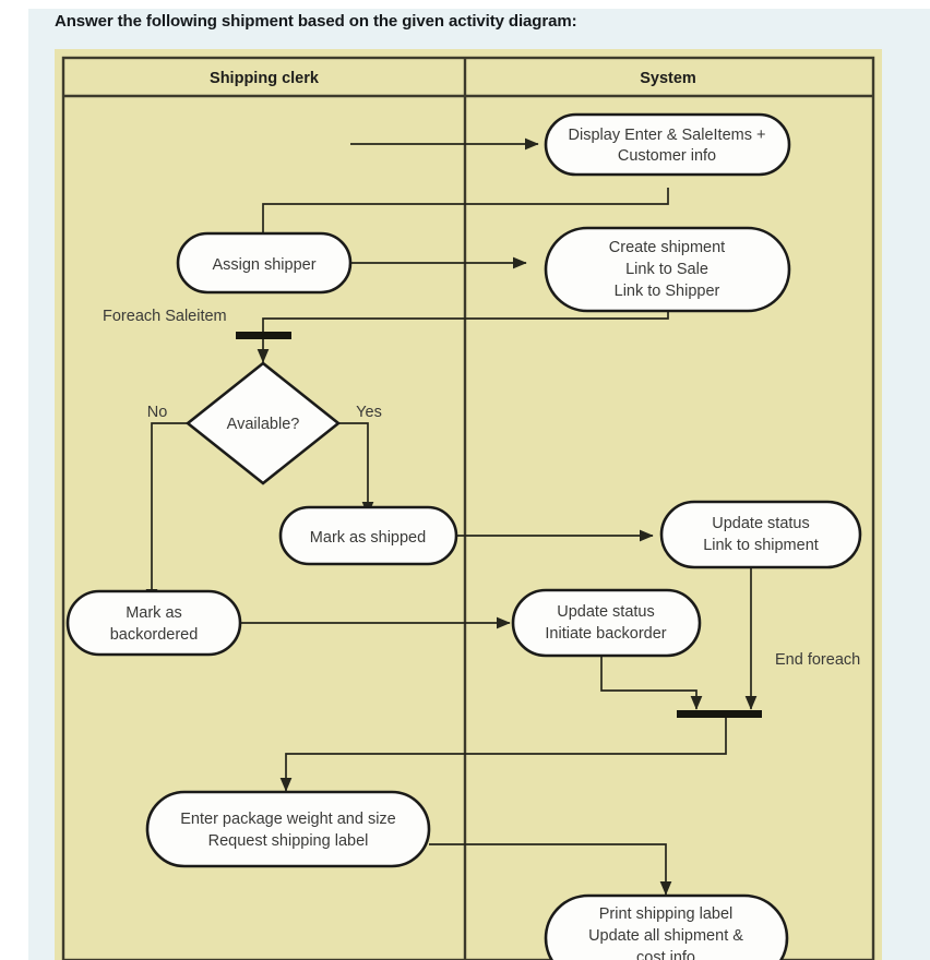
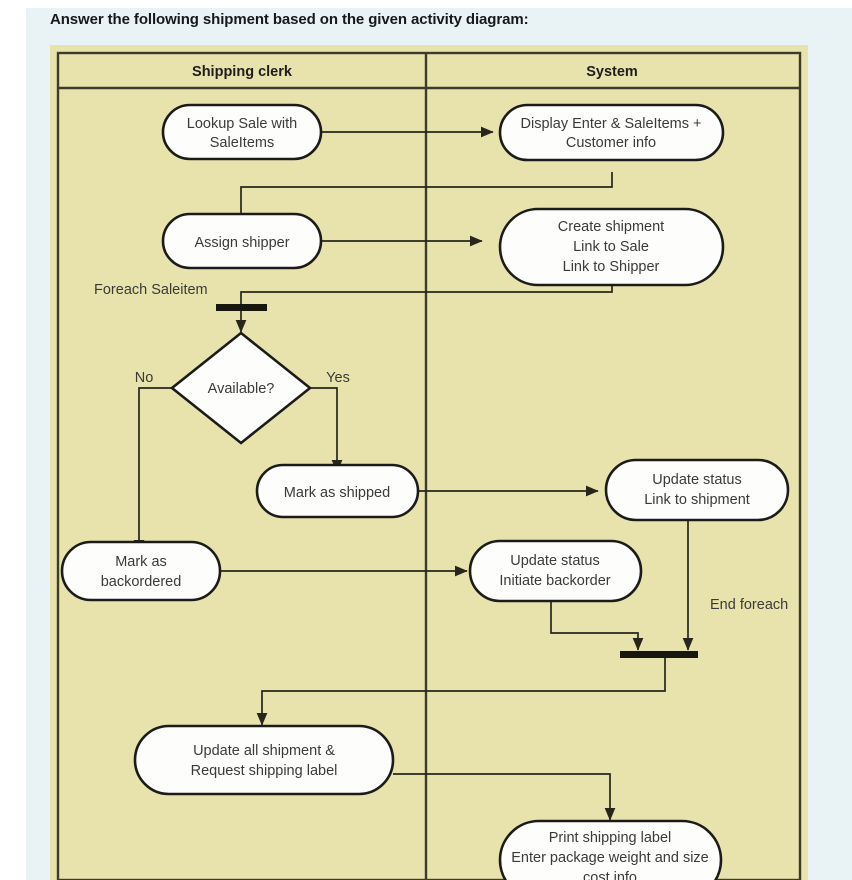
  Answer the following shipment based on the given activity diagram:
  Shipping clerk
  System
+ Lookup Sale with
+ SaleItems
  Display Enter & SaleItems +
  Customer info
  Assign shipper
  Create shipment
  Link to Sale
  Link to Shipper
  Foreach Saleitem
  Available?
  No
  Yes
  Mark as shipped
  Update status
  Link to shipment
  Mark as
  backordered
  Update status
  Initiate backorder
  End foreach
- Enter package weight and size
+ Update all shipment &
  Request shipping label
  Print shipping label
- Update all shipment &
+ Enter package weight and size
  cost info
